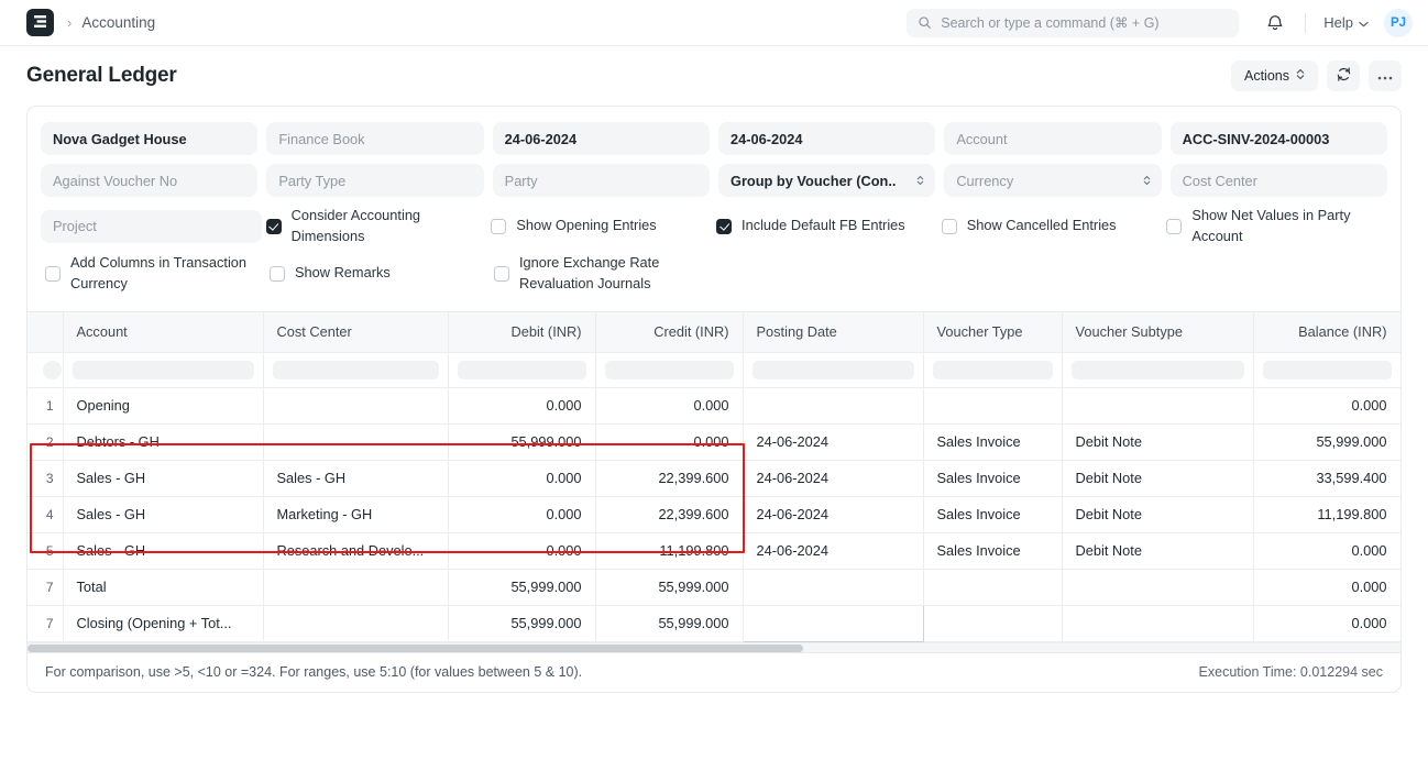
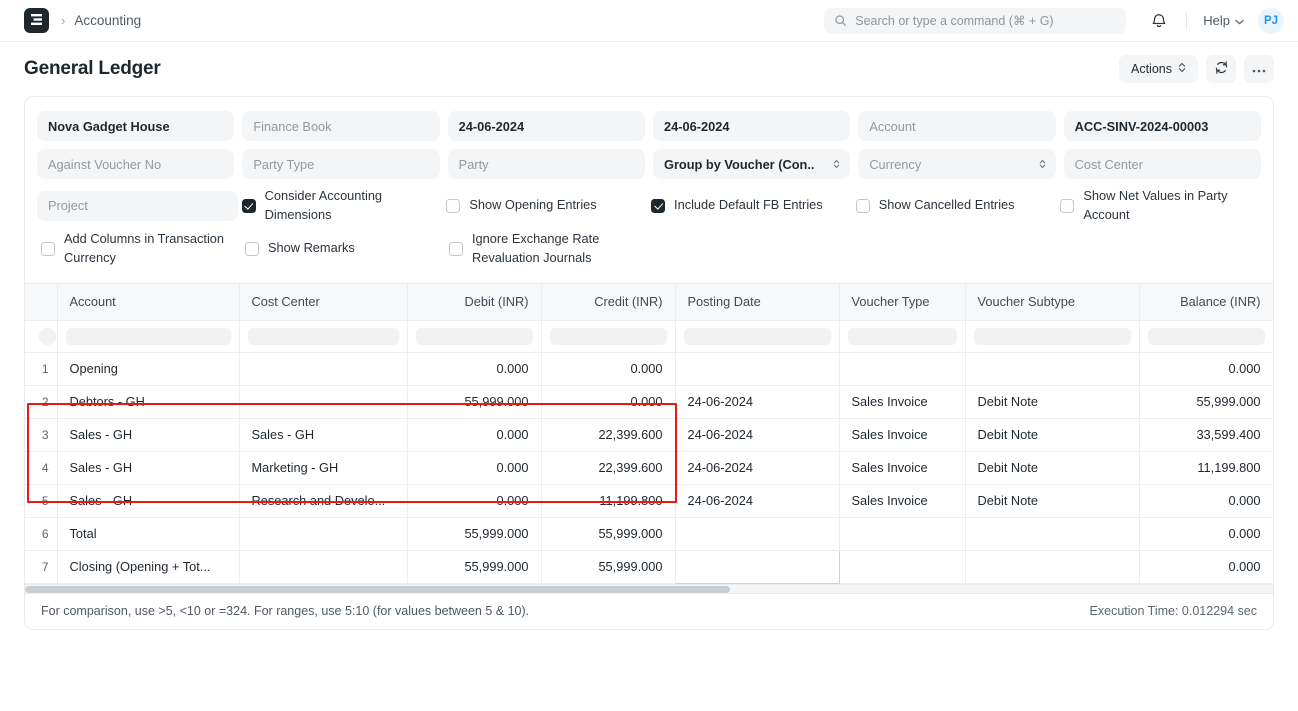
  ›
  Accounting
  Search or type a command (⌘ + G)
  Help
  PJ
  General Ledger
  Actions
  Nova Gadget House
  Finance Book
  24-06-2024
  24-06-2024
  Account
  ACC-SINV-2024-00003
  Against Voucher No
  Party Type
  Party
  Group by Voucher (Con..
  Currency
  Cost Center
  Project
  Consider Accounting Dimensions
  Show Opening Entries
  Include Default FB Entries
  Show Cancelled Entries
  Show Net Values in Party Account
  Add Columns in Transaction Currency
  Show Remarks
  Ignore Exchange Rate Revaluation Journals
  	Account	Cost Center	Debit (INR)	Credit (INR)	Posting Date	Voucher Type	Voucher Subtype	Balance (INR)
  1	Opening		0.000	0.000				0.000
  2	Debtors - GH		55,999.000	0.000	24-06-2024	Sales Invoice	Debit Note	55,999.000
  3	Sales - GH	Sales - GH	0.000	22,399.600	24-06-2024	Sales Invoice	Debit Note	33,599.400
  4	Sales - GH	Marketing - GH	0.000	22,399.600	24-06-2024	Sales Invoice	Debit Note	11,199.800
  5	Sales - GH	Research and Develo...	0.000	11,199.800	24-06-2024	Sales Invoice	Debit Note	0.000
- 7	Total		55,999.000	55,999.000				0.000
+ 6	Total		55,999.000	55,999.000				0.000
  7	Closing (Opening + Tot...		55,999.000	55,999.000				0.000
  For comparison, use >5, <10 or =324. For ranges, use 5:10 (for values between 5 & 10).
  Execution Time: 0.012294 sec
